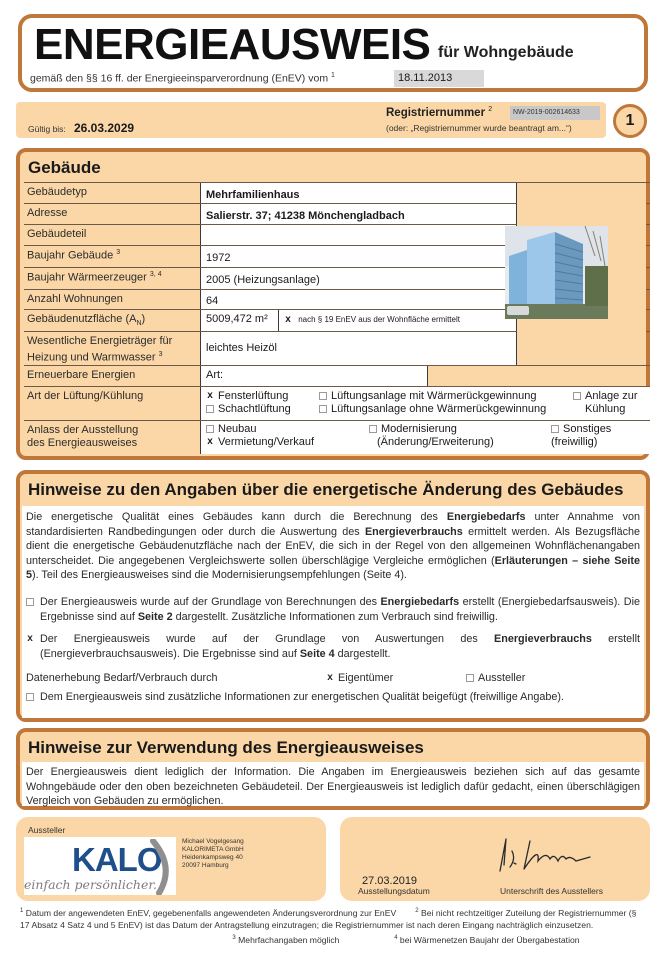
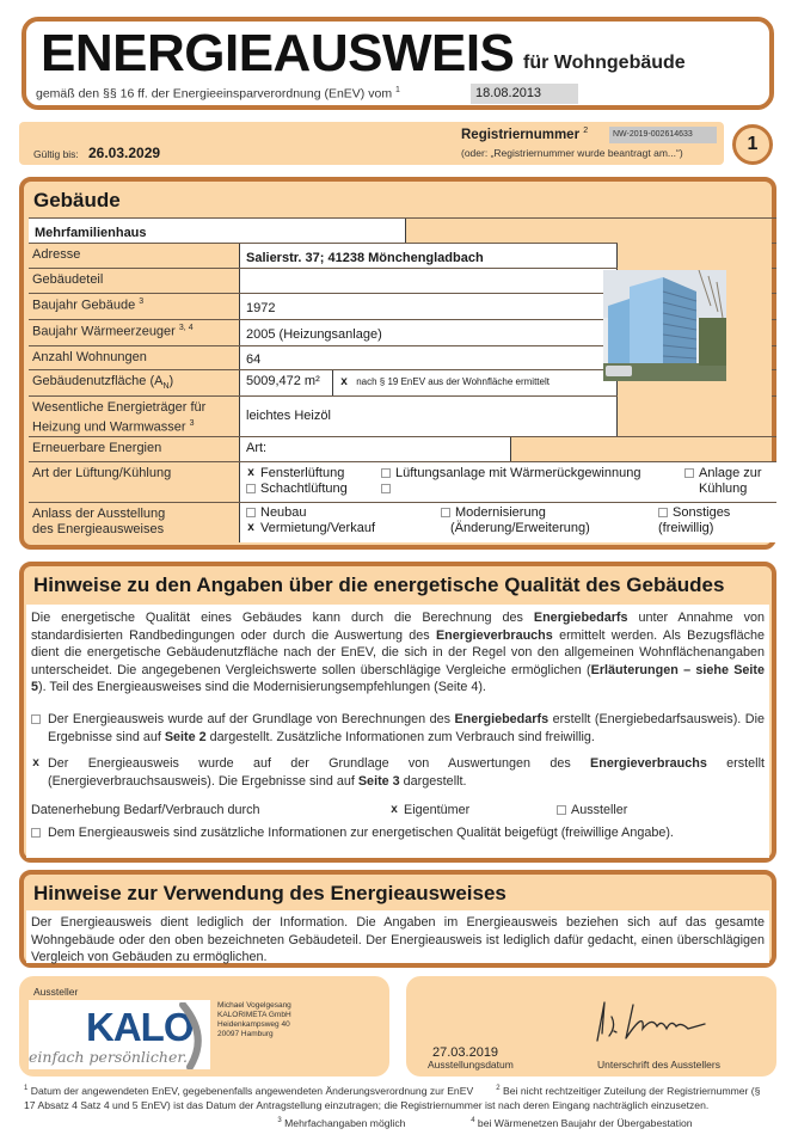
  ENERGIEAUSWEIS
  für Wohngebäude
  gemäß den §§ 16 ff. der Energieeinsparverordnung (EnEV) vom
- 18.11.2013
+ 18.08.2013
  Gültig bis:
  26.03.2029
  Registriernummer
  (oder: „Registriernummer wurde beantragt am...“)
  1
  Gebäude
- Gebäudetyp
  Mehrfamilienhaus
  Adresse
  Salierstr. 37; 41238 Mönchengladbach
  Gebäudeteil
  Baujahr Gebäude
  1972
  Baujahr Wärmeerzeuger
  2005 (Heizungsanlage)
  Anzahl Wohnungen
  64
  Gebäudenutzfläche (A )
  5009,472 m²
  x nach § 19 EnEV aus der Wohnfläche ermittelt
  Wesentliche Energieträger für
  Heizung und Warmwasser
  leichtes Heizöl
  Erneuerbare Energien
  Art:
  Art der Lüftung/Kühlung
  x Fensterlüftung
  Lüftungsanlage mit Wärmerückgewinnung
  Anlage zur
  Schachtlüftung
- Lüftungsanlage ohne Wärmerückgewinnung
  Kühlung
  Anlass der Ausstellung
  des Energieausweises
  Neubau
  Modernisierung
  Sonstiges
  x Vermietung/Verkauf
  (Änderung/Erweiterung)
  (freiwillig)
- Hinweise zu den Angaben über die energetische Änderung des Gebäudes
+ Hinweise zu den Angaben über die energetische Qualität des Gebäudes
  Die energetische Qualität eines Gebäudes kann durch die Berechnung des Energiebedarfs unter Annahme von standardisierten Randbedingungen oder durch die Auswertung des Energieverbrauchs ermittelt werden. Als Bezugsfläche dient die energetische Gebäudenutzfläche nach der EnEV, die sich in der Regel von den allgemeinen Wohnflächenangaben unterscheidet. Die angegebenen Vergleichswerte sollen überschlägige Vergleiche ermöglichen (Erläuterungen – siehe Seite 5). Teil des Energieausweises sind die Modernisierungsempfehlungen (Seite 4).
  Der Energieausweis wurde auf der Grundlage von Berechnungen des Energiebedarfs erstellt (Energiebedarfsausweis). Die Ergebnisse sind auf Seite 2 dargestellt. Zusätzliche Informationen zum Verbrauch sind freiwillig.
  x
- Der Energieausweis wurde auf der Grundlage von Auswertungen des Energieverbrauchs erstellt (Energieverbrauchsausweis). Die Ergebnisse sind auf Seite 4 dargestellt.
+ Der Energieausweis wurde auf der Grundlage von Auswertungen des Energieverbrauchs erstellt (Energieverbrauchsausweis). Die Ergebnisse sind auf Seite 3 dargestellt.
  Datenerhebung Bedarf/Verbrauch durch
  x Eigentümer
  Aussteller
  Dem Energieausweis sind zusätzliche Informationen zur energetischen Qualität beigefügt (freiwillige Angabe).
  Hinweise zur Verwendung des Energieausweises
  Der Energieausweis dient lediglich der Information. Die Angaben im Energieausweis beziehen sich auf das gesamte Wohngebäude oder den oben bezeichneten Gebäudeteil. Der Energieausweis ist lediglich dafür gedacht, einen überschlägigen Vergleich von Gebäuden zu ermöglichen.
  Aussteller
  KALO
  einfach persönlicher.
  27.03.2019
  Ausstellungsdatum
  Unterschrift des Ausstellers
  Datum der angewendeten EnEV, gegebenenfalls angewendeten Änderungsverordnung zur EnEV Bei nicht rechtzeitiger Zuteilung der Registriernummer (§ 17 Absatz 4 Satz 4 und 5 EnEV) ist das Datum der Antragstellung einzutragen; die Registriernummer ist nach deren Eingang nachträglich einzusetzen.
  Mehrfachangaben möglich bei Wärmenetzen Baujahr der Übergabestation
